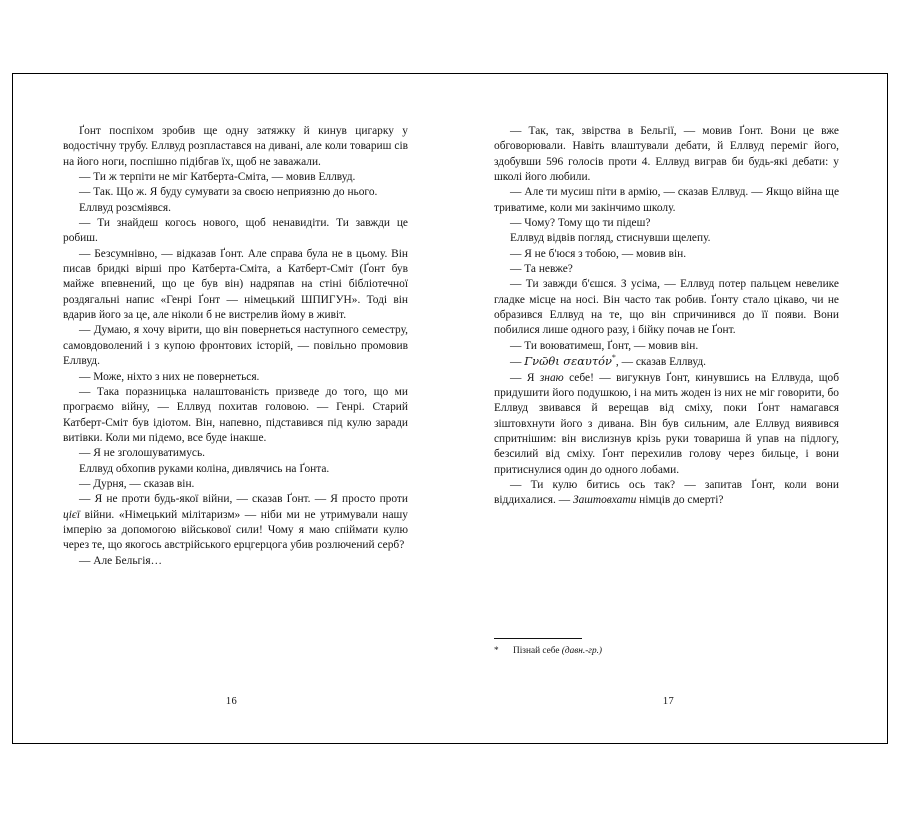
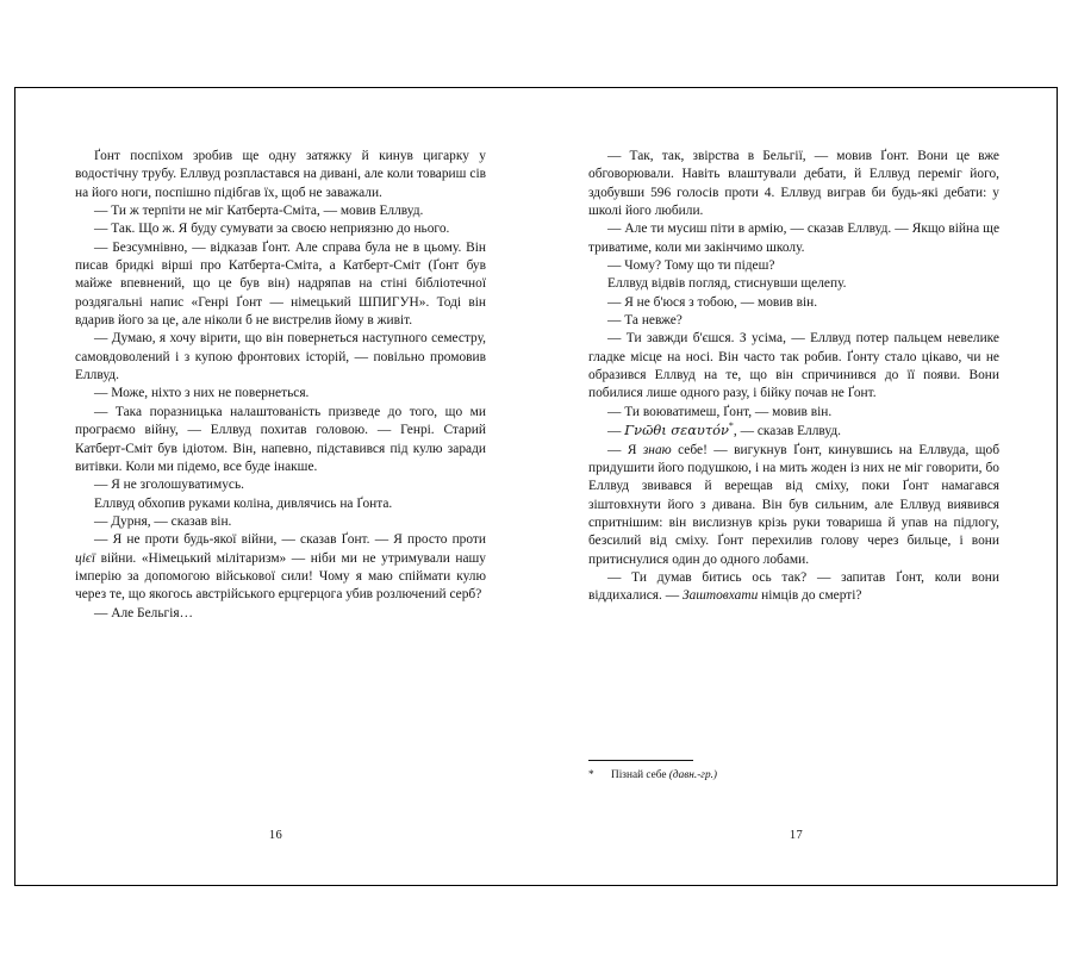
  Ґонт поспіхом зробив ще одну затяжку й кинув цигарку у водостічну трубу. Еллвуд розпластався на дивані, але коли товариш сів на його ноги, поспішно підібгав їх, щоб не заважали.
  — Ти ж терпіти не міг Катберта-Сміта, — мовив Еллвуд.
  — Так. Що ж. Я буду сумувати за своєю неприязню до нього.
- Еллвуд розсміявся.
- — Ти знайдеш когось нового, щоб ненавидіти. Ти завжди це робиш.
  — Безсумнівно, — відказав Ґонт. Але справа була не в цьому. Він писав бридкі вірші про Катберта-Сміта, а Катберт-Сміт (Ґонт був майже впевнений, що це був він) надряпав на стіні бібліотечної роздягальні напис «Генрі Ґонт — німецький ШПИГУН». Тоді він вдарив його за це, але ніколи б не вистрелив йому в живіт.
  — Думаю, я хочу вірити, що він повернеться наступного семестру, самовдоволений і з купою фронтових історій, — повільно промовив Еллвуд.
  — Може, ніхто з них не повернеться.
  — Така поразницька налаштованість призведе до того, що ми програємо війну, — Еллвуд похитав головою. — Генрі. Старий Катберт-Сміт був ідіотом. Він, напевно, підставився під кулю заради витівки. Коли ми підемо, все буде інакше.
  — Я не зголошуватимусь.
  Еллвуд обхопив руками коліна, дивлячись на Ґонта.
  — Дурня, — сказав він.
  — Я не проти будь-якої війни, — сказав Ґонт. — Я просто проти цієї війни. «Німецький мілітаризм» — ніби ми не утримували нашу імперію за допомогою військової сили! Чому я маю спіймати кулю через те, що якогось австрійського ерцгерцога убив розлючений серб?
  — Але Бельгія…
  16
  — Так, так, звірства в Бельгії, — мовив Ґонт. Вони це вже обговорювали. Навіть влаштували дебати, й Еллвуд переміг його, здобувши 596 голосів проти 4. Еллвуд виграв би будь-які дебати: у школі його любили.
  — Але ти мусиш піти в армію, — сказав Еллвуд. — Якщо війна ще триватиме, коли ми закінчимо школу.
  — Чому? Тому що ти підеш?
  Еллвуд відвів погляд, стиснувши щелепу.
  — Я не б'юся з тобою, — мовив він.
  — Та невже?
  — Ти завжди б'єшся. З усіма, — Еллвуд потер пальцем невелике гладке місце на носі. Він часто так робив. Ґонту стало цікаво, чи не образився Еллвуд на те, що він спричинився до її появи. Вони побилися лише одного разу, і бійку почав не Ґонт.
  — Ти воюватимеш, Ґонт, — мовив він.
  — Γνῶθι σεαυτόν*, — сказав Еллвуд.
  — Я знаю себе! — вигукнув Ґонт, кинувшись на Еллвуда, щоб придушити його подушкою, і на мить жоден із них не міг говорити, бо Еллвуд звивався й верещав від сміху, поки Ґонт намагався зіштовхнути його з дивана. Він був сильним, але Еллвуд виявився спритнішим: він вислизнув крізь руки товариша й упав на підлогу, безсилий від сміху. Ґонт перехилив голову через бильце, і вони притиснулися один до одного лобами.
- — Ти кулю битись ось так? — запитав Ґонт, коли вони віддихалися. — Заштовхати німців до смерті?
+ — Ти думав битись ось так? — запитав Ґонт, коли вони віддихалися. — Заштовхати німців до смерті?
  *
  Пізнай себе (давн.-гр.)
  17
